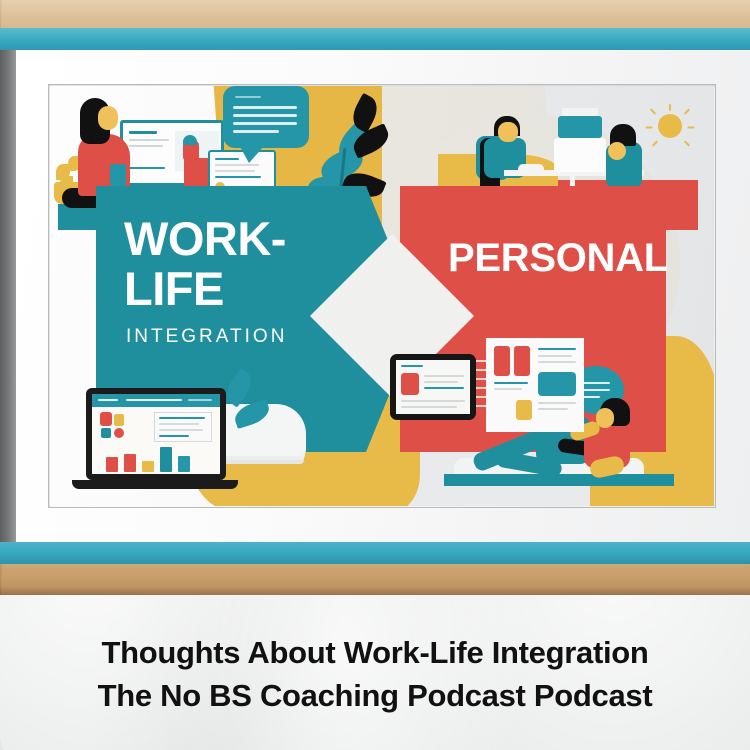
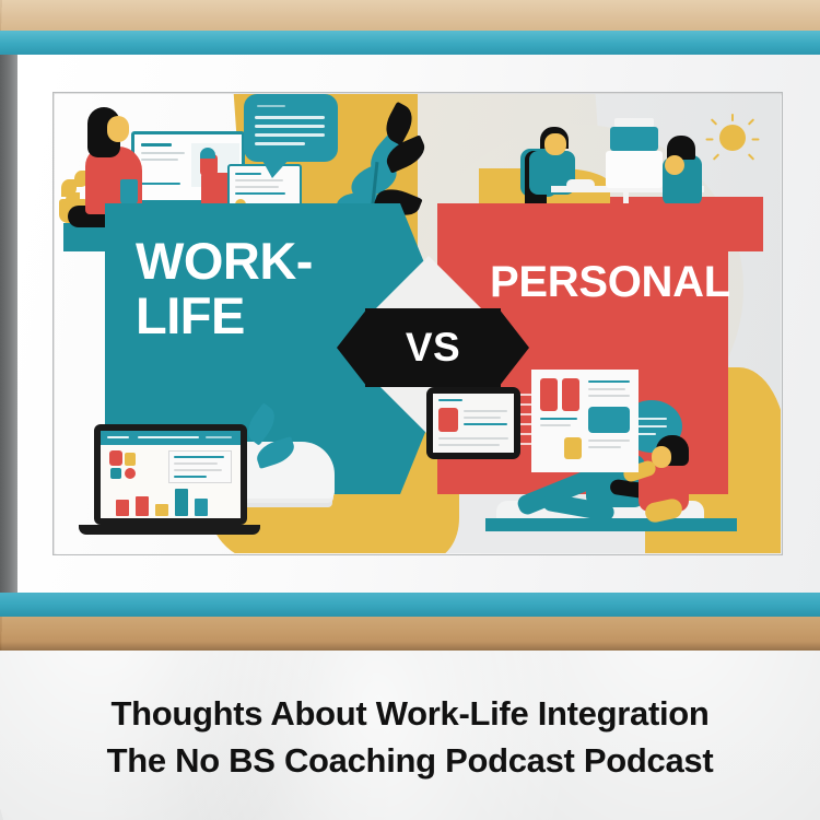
  WORK-LIFE
- INTEGRATION
  PERSONAL
+ VS
  Thoughts About Work-Life Integration
  The No BS Coaching Podcast Podcast
